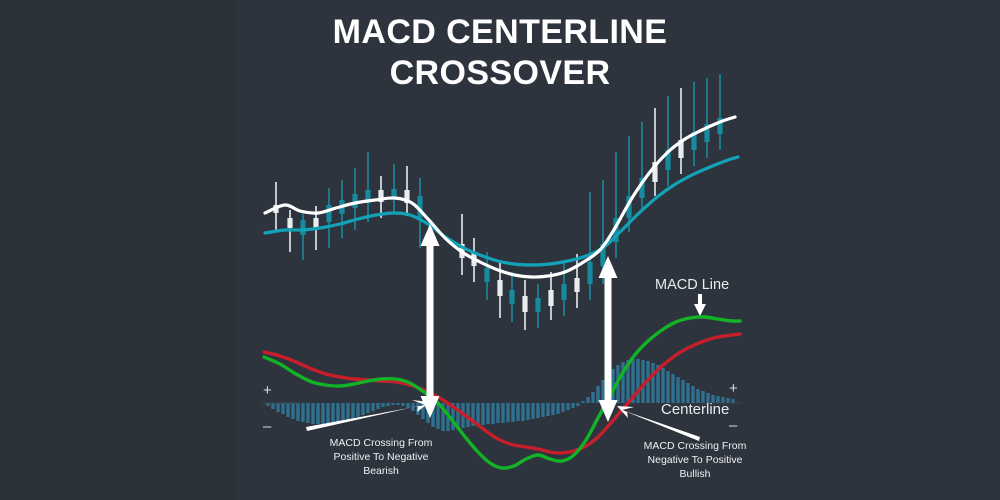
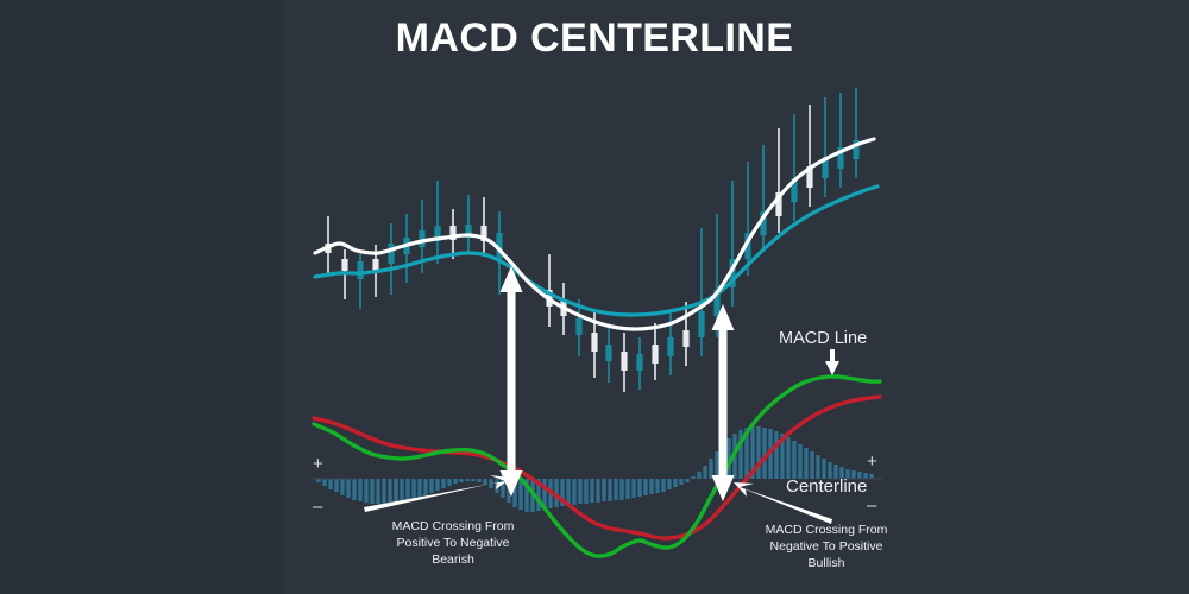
  MACD CENTERLINE
- CROSSOVER
  MACD Line
  Centerline
  +
  –
  +
  –
  MACD Crossing From
  Positive To Negative
  Bearish
  MACD Crossing From
  Negative To Positive
  Bullish
